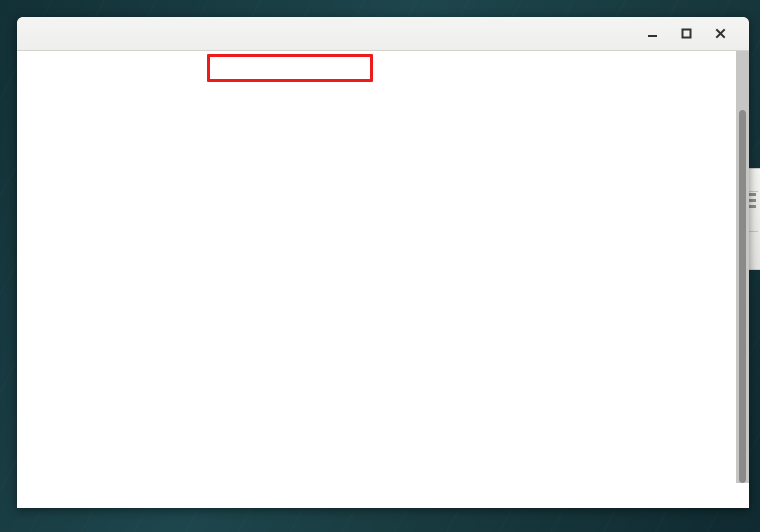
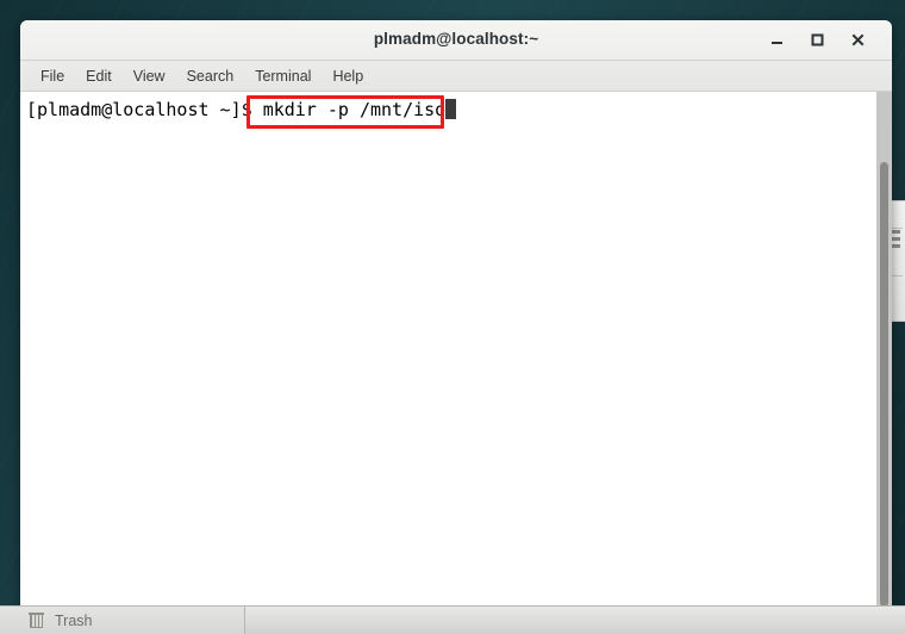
+ plmadm@localhost:~
+ File
+ Edit
+ View
+ Search
+ Terminal
+ Help
+ [plmadm@localhost ~]$ mkdir -p /mnt/iso
+ Trash
